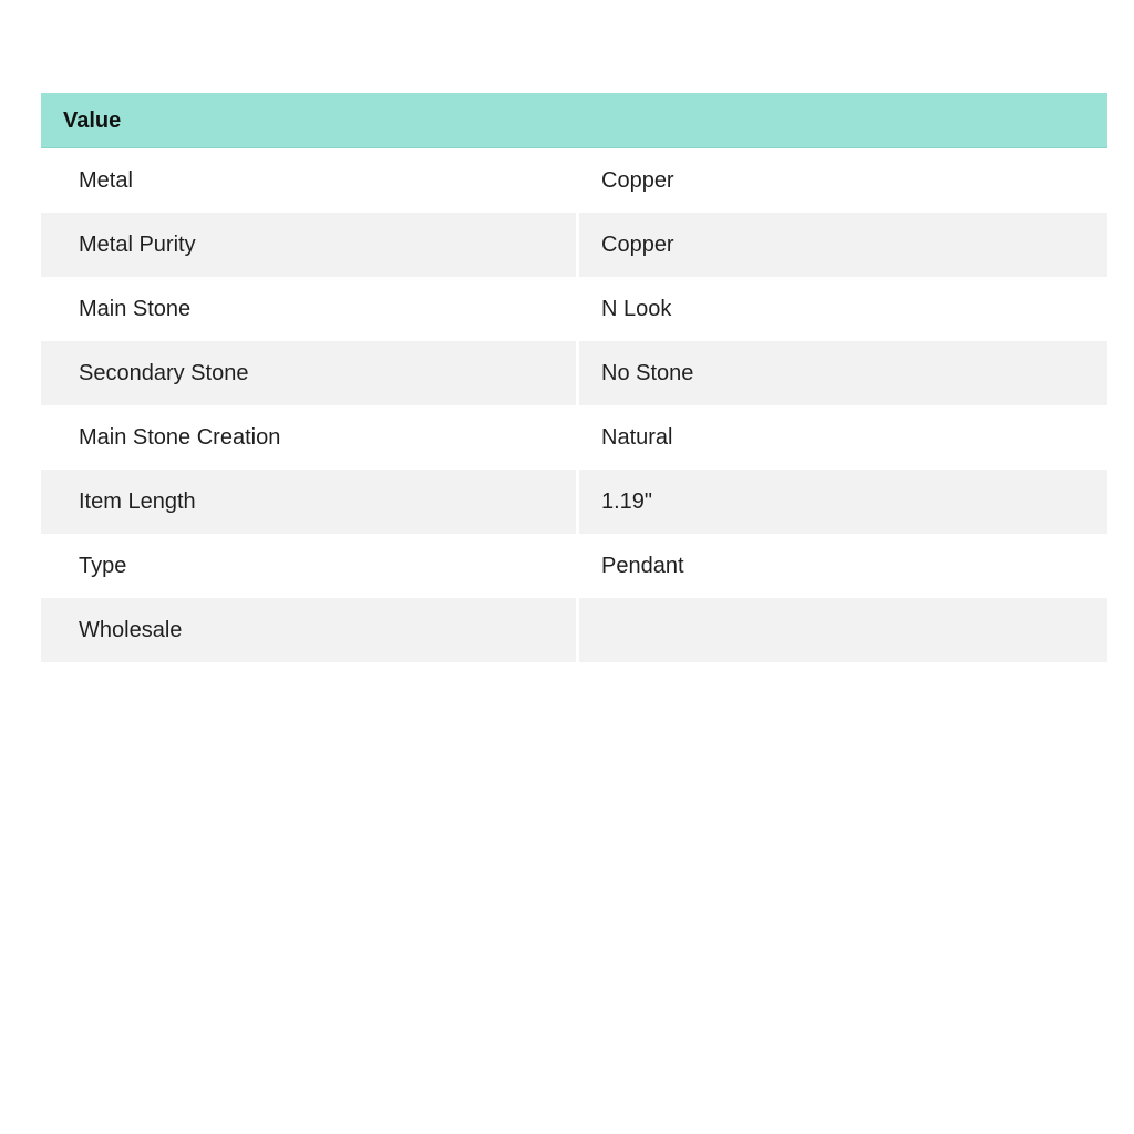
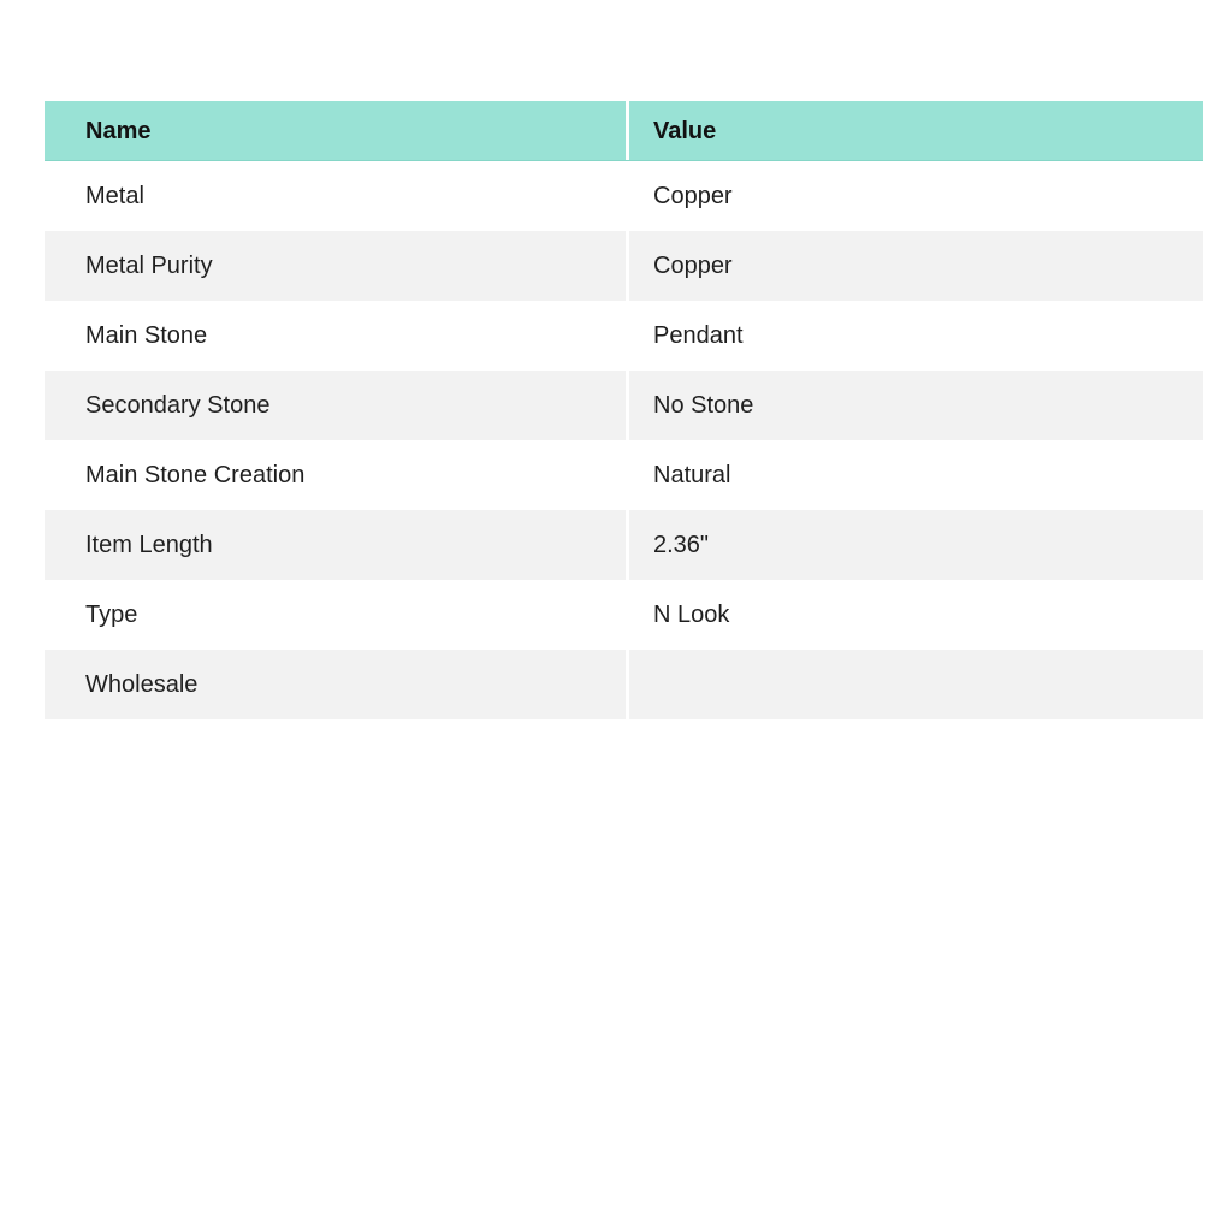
+ Name
  Value
  Metal
  Copper
  Metal Purity
  Copper
  Main Stone
- N Look
+ Pendant
  Secondary Stone
  No Stone
  Main Stone Creation
  Natural
  Item Length
- 1.19"
+ 2.36"
  Type
- Pendant
+ N Look
  Wholesale
